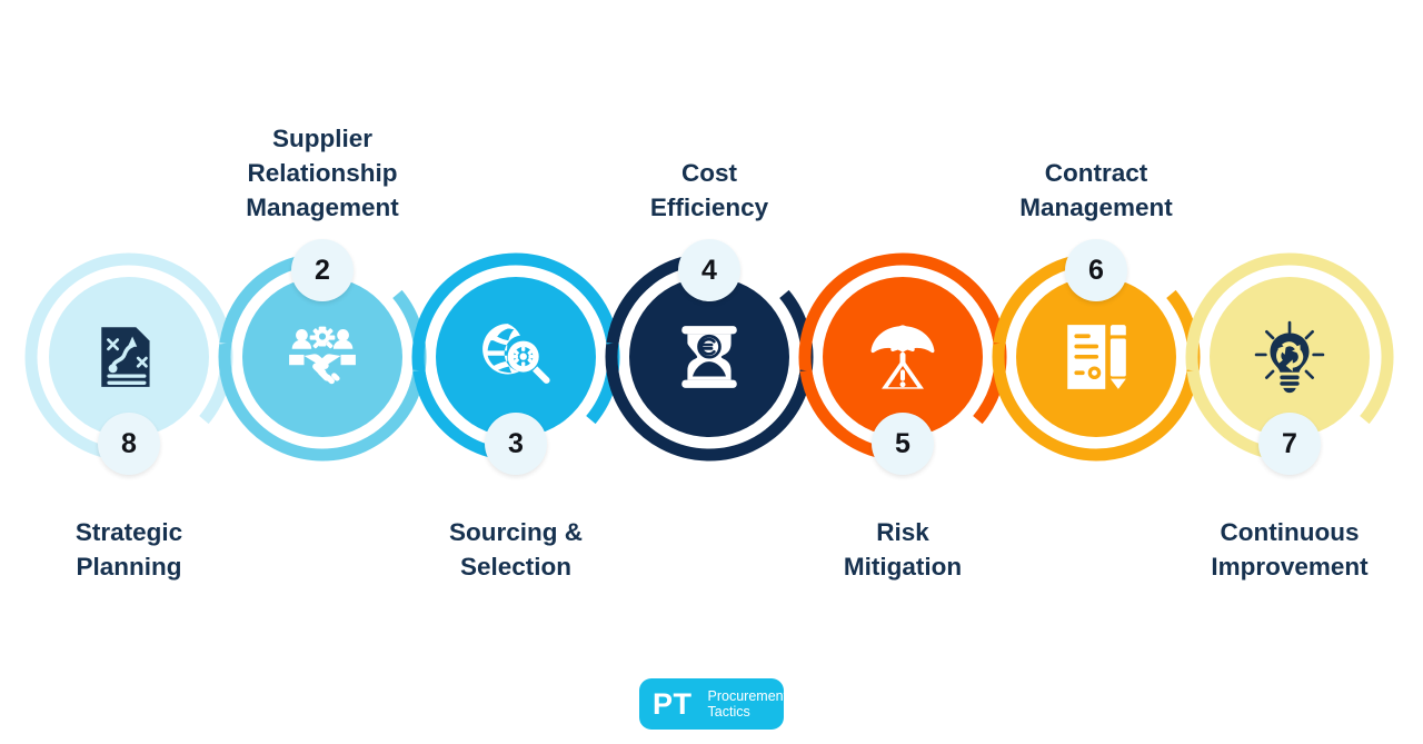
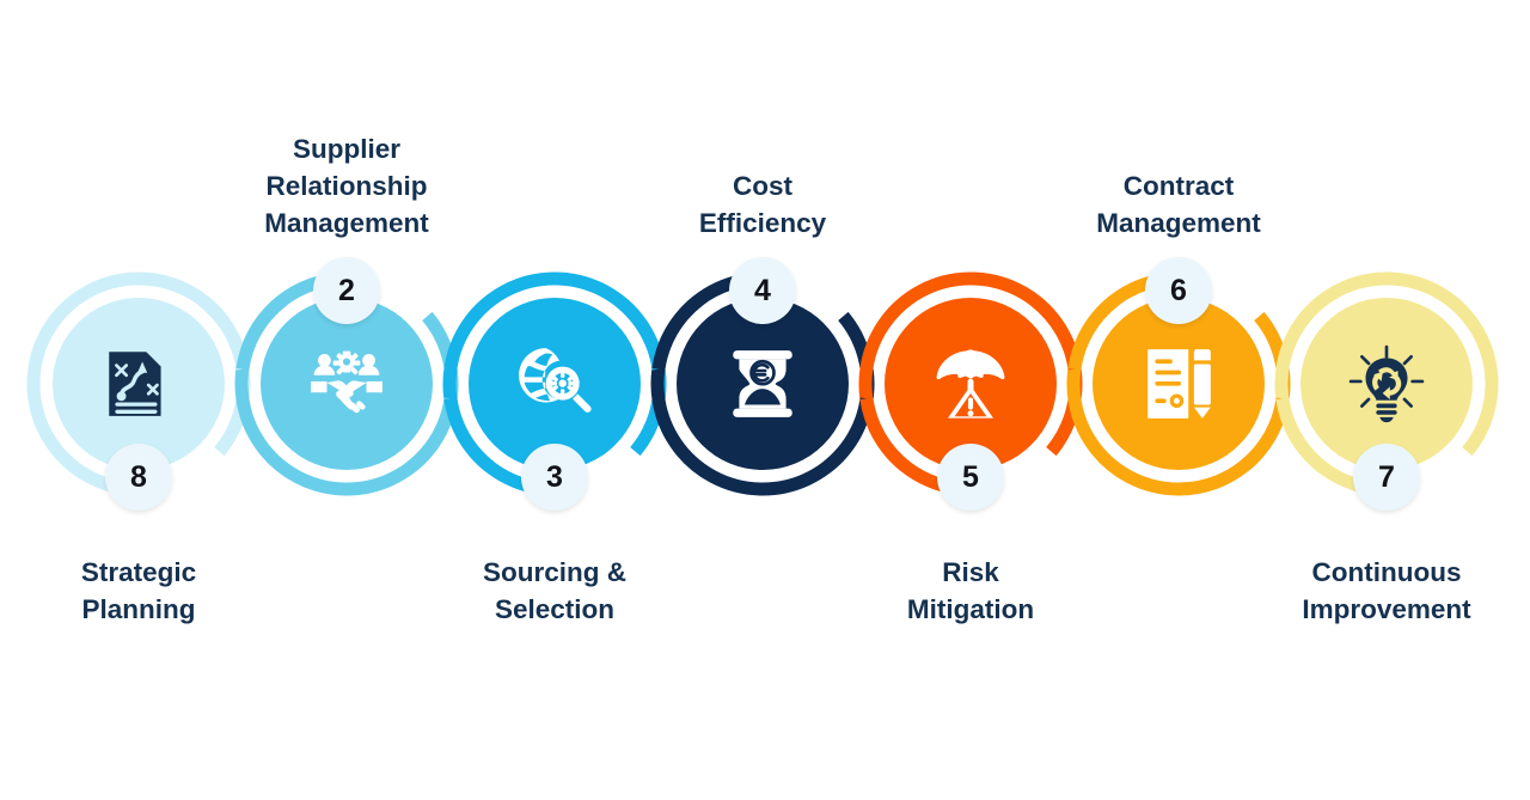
  8
  Strategic
  Planning
  2
  Supplier
  Relationship
  Management
  3
  Sourcing &
  Selection
  4
  Cost
  Efficiency
  5
  Risk
  Mitigation
  6
  Contract
  Management
  7
  Continuous
  Improvement
- PT
- Procurement
- Tactics
